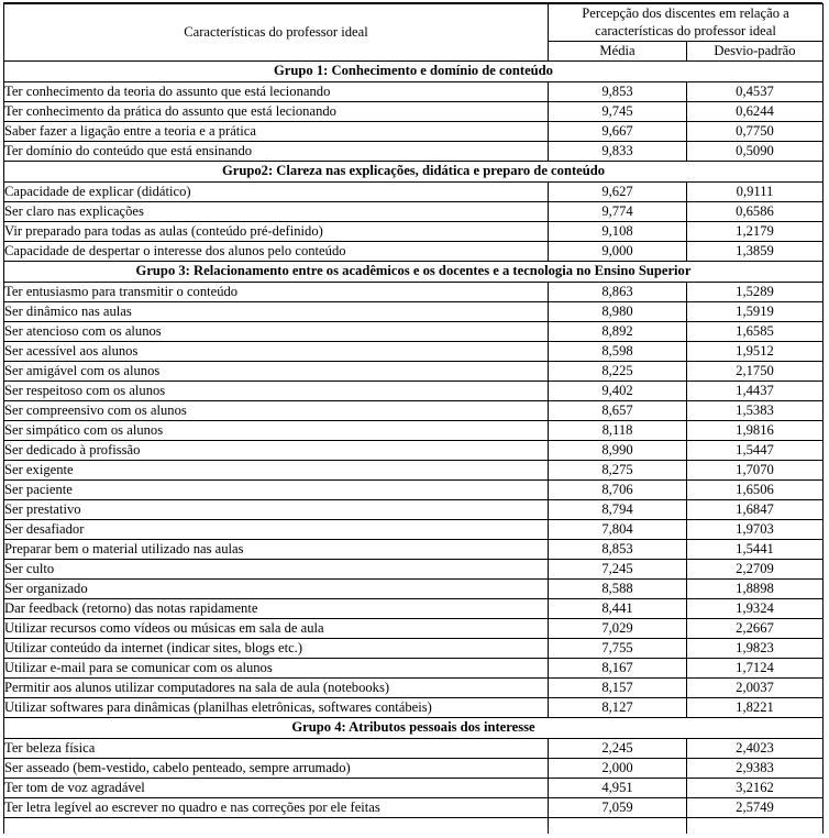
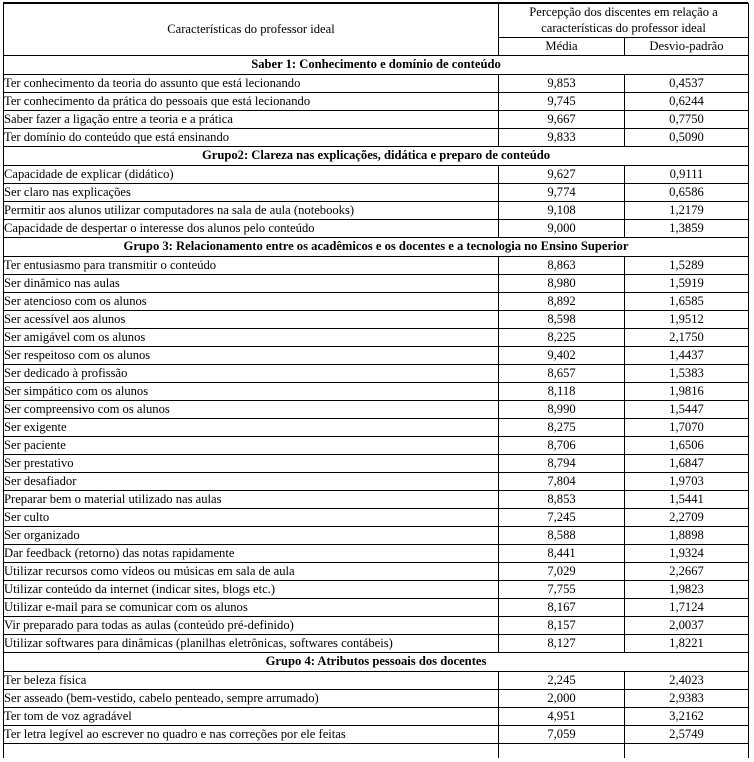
  Características do professor ideal	Percepção dos discentes em relação a características do professor ideal
  Média	Desvio-padrão
- Grupo 1: Conhecimento e domínio de conteúdo
+ Saber 1: Conhecimento e domínio de conteúdo
  Ter conhecimento da teoria do assunto que está lecionando	9,853	0,4537
- Ter conhecimento da prática do assunto que está lecionando	9,745	0,6244
+ Ter conhecimento da prática do pessoais que está lecionando	9,745	0,6244
  Saber fazer a ligação entre a teoria e a prática	9,667	0,7750
  Ter domínio do conteúdo que está ensinando	9,833	0,5090
  Grupo2: Clareza nas explicações, didática e preparo de conteúdo
  Capacidade de explicar (didático)	9,627	0,9111
  Ser claro nas explicações	9,774	0,6586
- Vir preparado para todas as aulas (conteúdo pré-definido)	9,108	1,2179
+ Permitir aos alunos utilizar computadores na sala de aula (notebooks)	9,108	1,2179
  Capacidade de despertar o interesse dos alunos pelo conteúdo	9,000	1,3859
  Grupo 3: Relacionamento entre os acadêmicos e os docentes e a tecnologia no Ensino Superior
  Ter entusiasmo para transmitir o conteúdo	8,863	1,5289
  Ser dinâmico nas aulas	8,980	1,5919
  Ser atencioso com os alunos	8,892	1,6585
  Ser acessível aos alunos	8,598	1,9512
  Ser amigável com os alunos	8,225	2,1750
  Ser respeitoso com os alunos	9,402	1,4437
- Ser compreensivo com os alunos	8,657	1,5383
+ Ser dedicado à profissão	8,657	1,5383
  Ser simpático com os alunos	8,118	1,9816
- Ser dedicado à profissão	8,990	1,5447
+ Ser compreensivo com os alunos	8,990	1,5447
  Ser exigente	8,275	1,7070
  Ser paciente	8,706	1,6506
  Ser prestativo	8,794	1,6847
  Ser desafiador	7,804	1,9703
  Preparar bem o material utilizado nas aulas	8,853	1,5441
  Ser culto	7,245	2,2709
  Ser organizado	8,588	1,8898
  Dar feedback (retorno) das notas rapidamente	8,441	1,9324
  Utilizar recursos como vídeos ou músicas em sala de aula	7,029	2,2667
  Utilizar conteúdo da internet (indicar sites, blogs etc.)	7,755	1,9823
  Utilizar e-mail para se comunicar com os alunos	8,167	1,7124
- Permitir aos alunos utilizar computadores na sala de aula (notebooks)	8,157	2,0037
+ Vir preparado para todas as aulas (conteúdo pré-definido)	8,157	2,0037
  Utilizar softwares para dinâmicas (planilhas eletrônicas, softwares contábeis)	8,127	1,8221
- Grupo 4: Atributos pessoais dos interesse
+ Grupo 4: Atributos pessoais dos docentes
  Ter beleza física	2,245	2,4023
  Ser asseado (bem-vestido, cabelo penteado, sempre arrumado)	2,000	2,9383
  Ter tom de voz agradável	4,951	3,2162
  Ter letra legível ao escrever no quadro e nas correções por ele feitas	7,059	2,5749
